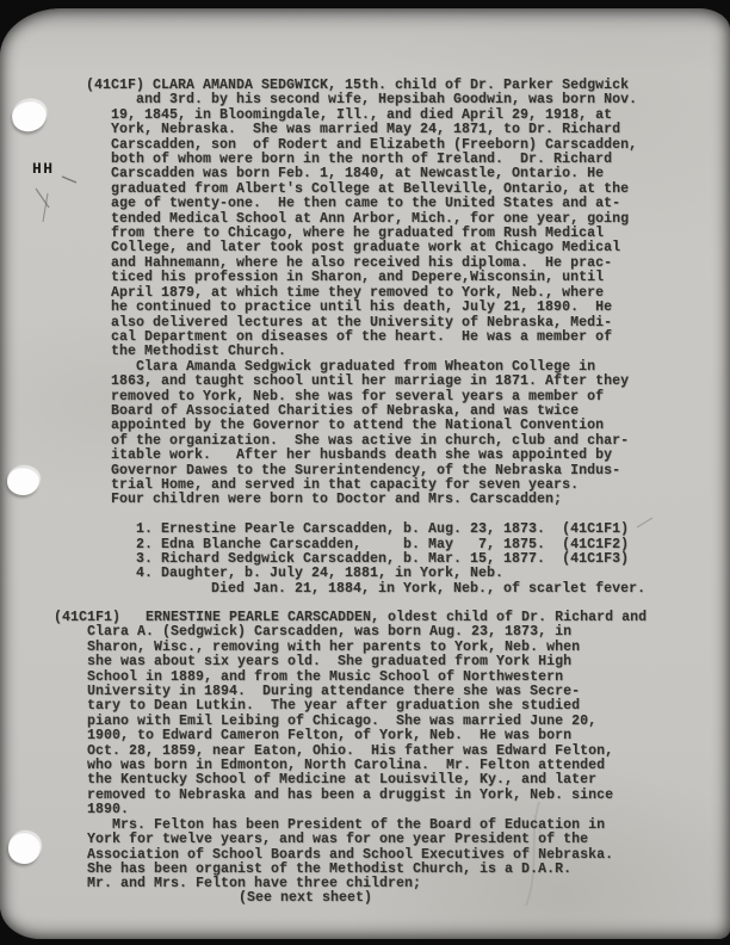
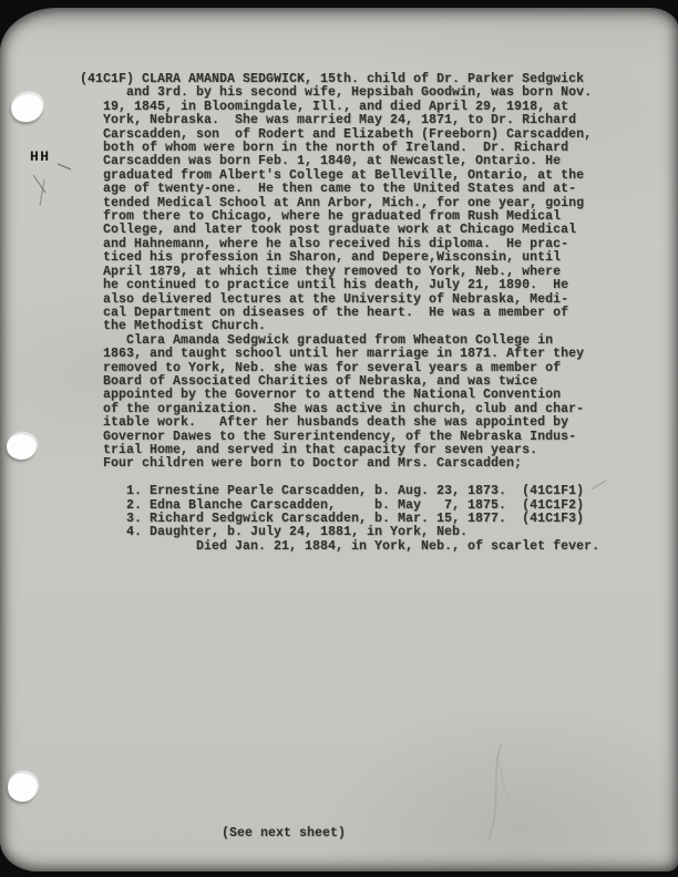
  HH
  (41C1F) CLARA AMANDA SEDGWICK, 15th. child of Dr. Parker Sedgwick
  and 3rd. by his second wife, Hepsibah Goodwin, was born Nov.
  19, 1845, in Bloomingdale, Ill., and died April 29, 1918, at
  York, Nebraska. She was married May 24, 1871, to Dr. Richard
  Carscadden, son of Rodert and Elizabeth (Freeborn) Carscadden,
  both of whom were born in the north of Ireland. Dr. Richard
  Carscadden was born Feb. 1, 1840, at Newcastle, Ontario. He
  graduated from Albert's College at Belleville, Ontario, at the
  age of twenty-one. He then came to the United States and at-
  tended Medical School at Ann Arbor, Mich., for one year, going
  from there to Chicago, where he graduated from Rush Medical
  College, and later took post graduate work at Chicago Medical
  and Hahnemann, where he also received his diploma. He prac-
  ticed his profession in Sharon, and Depere,Wisconsin, until
  April 1879, at which time they removed to York, Neb., where
  he continued to practice until his death, July 21, 1890. He
  also delivered lectures at the University of Nebraska, Medi-
  cal Department on diseases of the heart. He was a member of
  the Methodist Church.
  Clara Amanda Sedgwick graduated from Wheaton College in
  1863, and taught school until her marriage in 1871. After they
  removed to York, Neb. she was for several years a member of
  Board of Associated Charities of Nebraska, and was twice
  appointed by the Governor to attend the National Convention
  of the organization. She was active in church, club and char-
  itable work. After her husbands death she was appointed by
  Governor Dawes to the Surerintendency, of the Nebraska Indus-
  trial Home, and served in that capacity for seven years.
  Four children were born to Doctor and Mrs. Carscadden;
  1. Ernestine Pearle Carscadden, b. Aug. 23, 1873. (41C1F1)
  2. Edna Blanche Carscadden, b. May 7, 1875. (41C1F2)
  3. Richard Sedgwick Carscadden, b. Mar. 15, 1877. (41C1F3)
  4. Daughter, b. July 24, 1881, in York, Neb.
  Died Jan. 21, 1884, in York, Neb., of scarlet fever.
- (41C1F1) ERNESTINE PEARLE CARSCADDEN, oldest child of Dr. Richard and
- Clara A. (Sedgwick) Carscadden, was born Aug. 23, 1873, in
- Sharon, Wisc., removing with her parents to York, Neb. when
- she was about six years old. She graduated from York High
- School in 1889, and from the Music School of Northwestern
- University in 1894. During attendance there she was Secre-
- tary to Dean Lutkin. The year after graduation she studied
- piano with Emil Leibing of Chicago. She was married June 20,
- 1900, to Edward Cameron Felton, of York, Neb. He was born
- Oct. 28, 1859, near Eaton, Ohio. His father was Edward Felton,
- who was born in Edmonton, North Carolina. Mr. Felton attended
- the Kentucky School of Medicine at Louisville, Ky., and later
- removed to Nebraska and has been a druggist in York, Neb. since
- 1890.
- Mrs. Felton has been President of the Board of Education in
- York for twelve years, and was for one year President of the
- Association of School Boards and School Executives of Nebraska.
- She has been organist of the Methodist Church, is a D.A.R.
- Mr. and Mrs. Felton have three children;
  (See next sheet)
